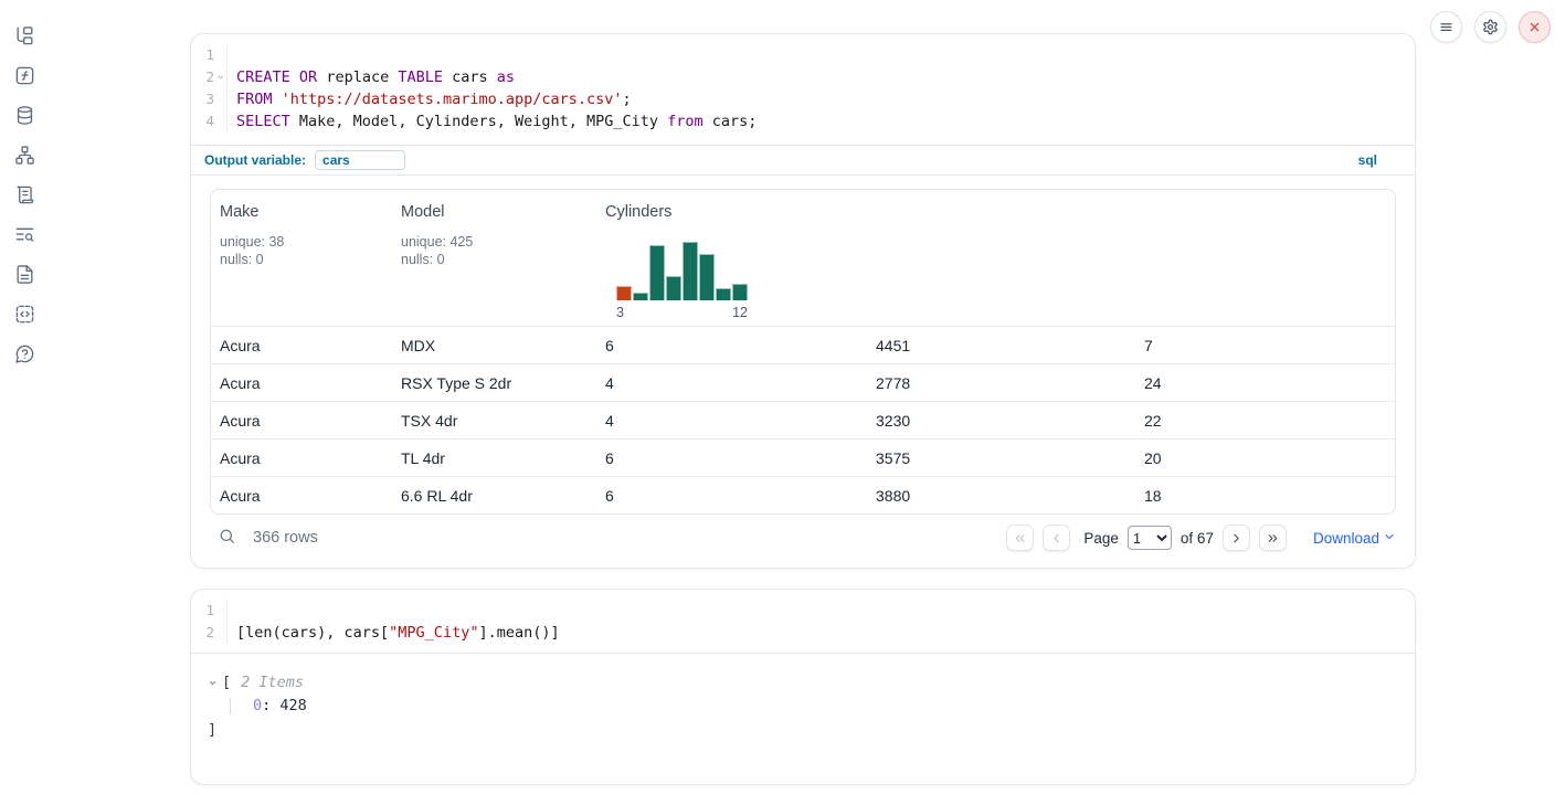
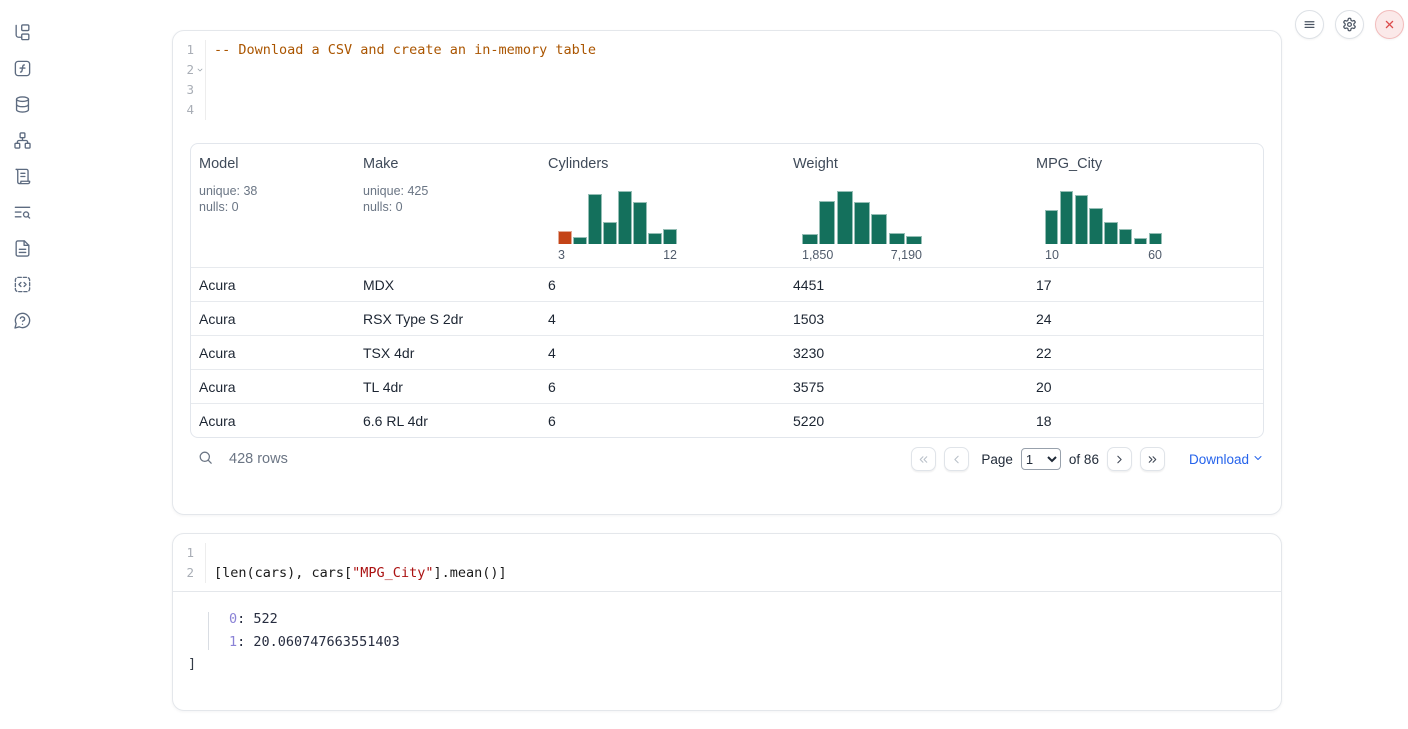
  1
+ -- Download a CSV and create an in-memory table
  2
- CREATE OR replace TABLE cars as
  3
- FROM 'https://datasets.marimo.app/cars.csv';
  4
- SELECT Make, Model, Cylinders, Weight, MPG_City from cars;
- Output variable:
- cars
- sql
- Make
+ Model
  unique: 38
  nulls: 0
- Model
+ Make
  unique: 425
  nulls: 0
  Cylinders
  3
  12
+ Weight
+ 1,850
+ 7,190
+ MPG_City
+ 10
+ 60
  Acura
  MDX
  6
  4451
- 7
+ 17
  Acura
  RSX Type S 2dr
  4
- 2778
+ 1503
  24
  Acura
  TSX 4dr
  4
  3230
  22
  Acura
  TL 4dr
  6
  3575
  20
  Acura
  6.6 RL 4dr
  6
- 3880
+ 5220
  18
- 366 rows
+ 428 rows
  Page
  1
- of 67
+ of 86
  Download
  1
  2
  [len(cars), cars["MPG_City"].mean()]
- [
- 2 Items
- 0: 428
+ 0: 522
+ 1: 20.060747663551403
  ]
